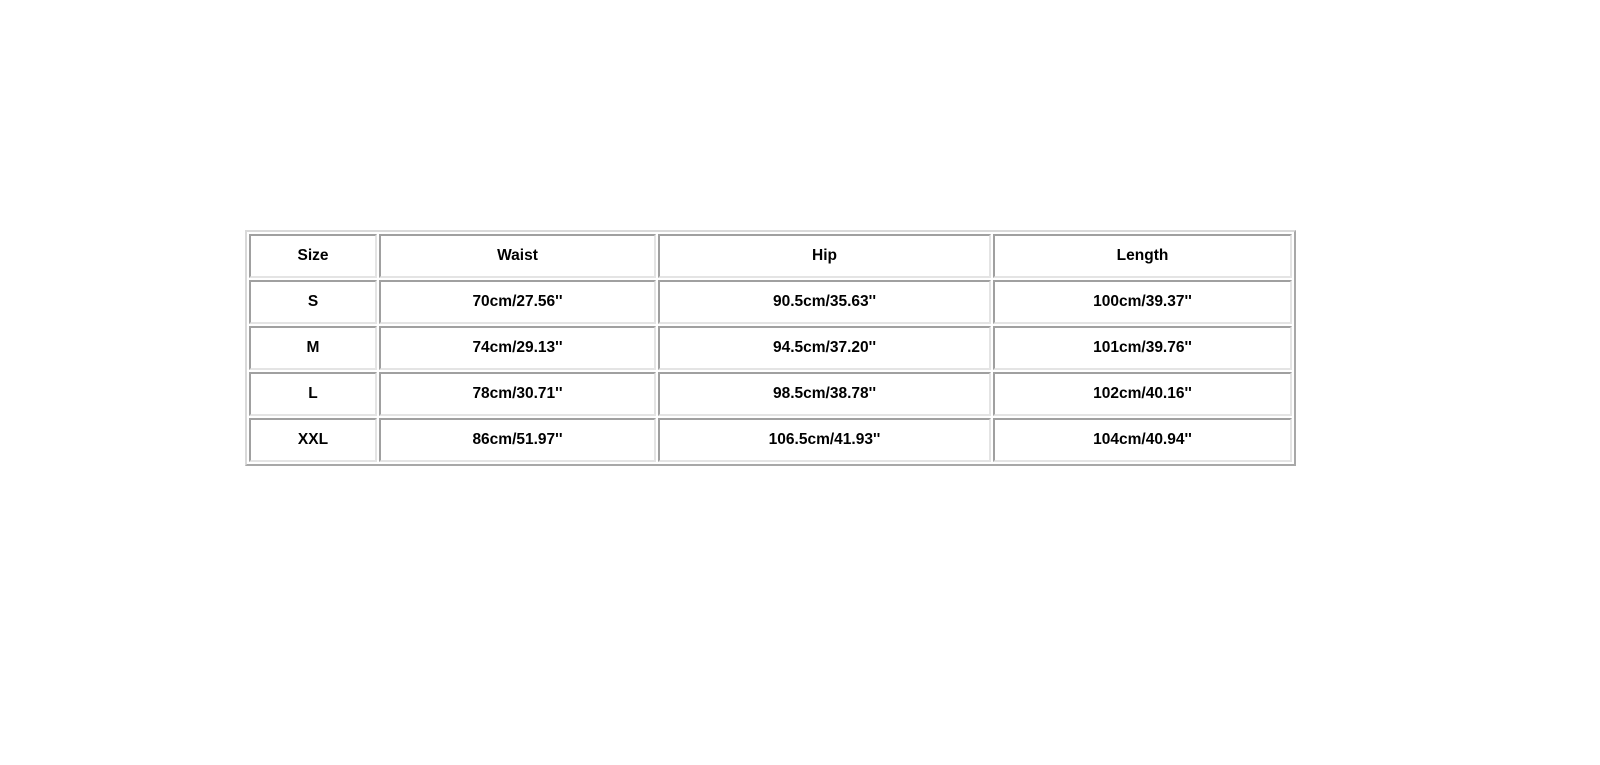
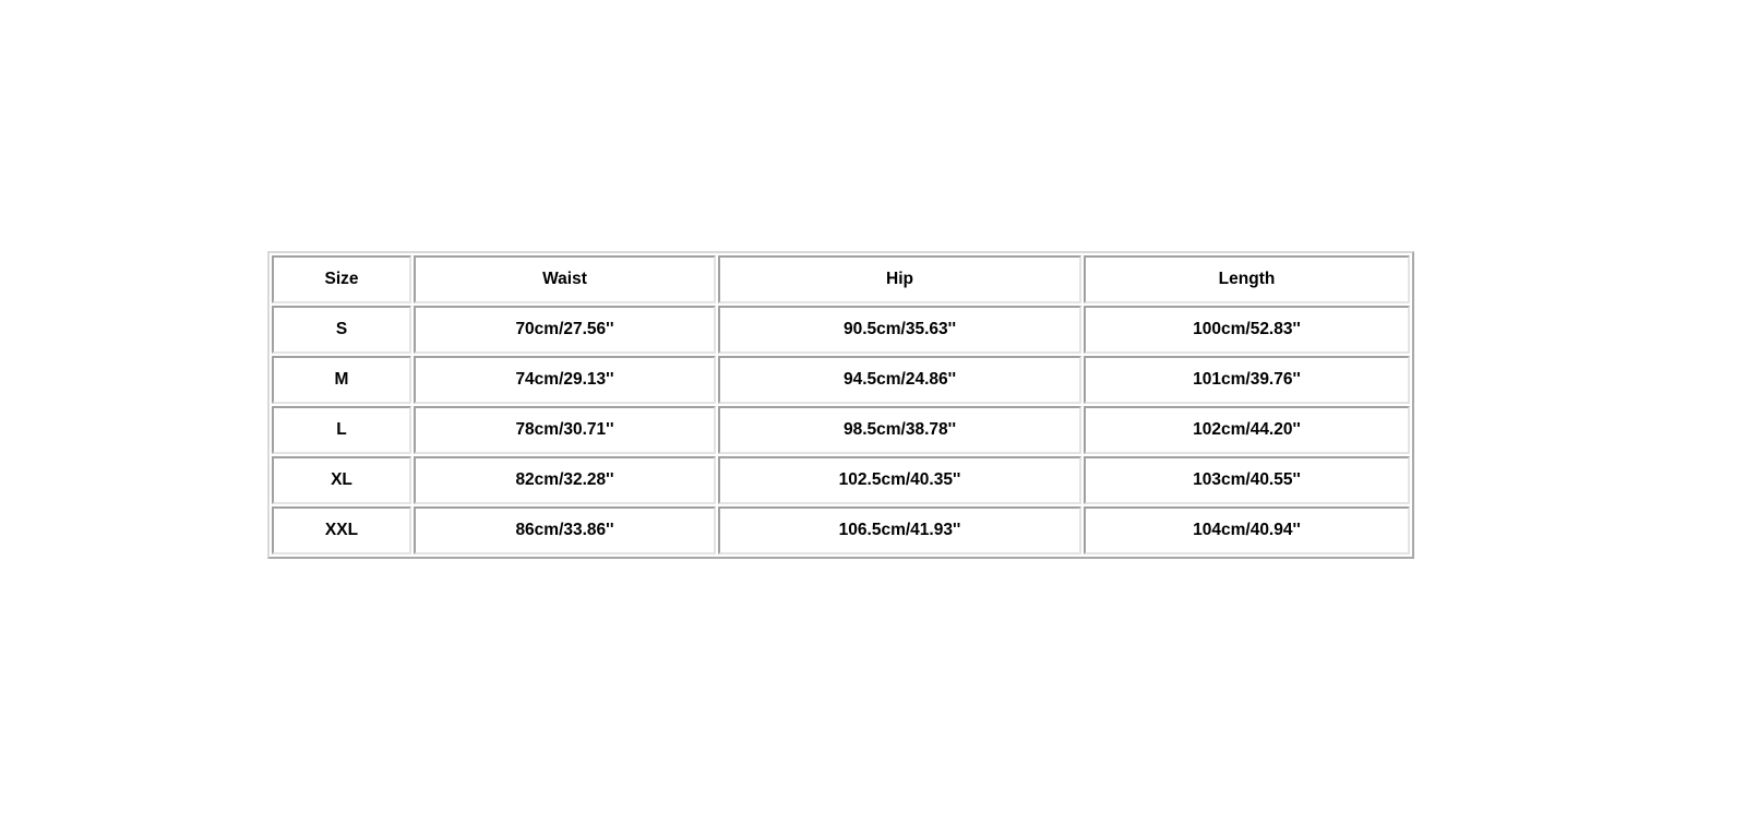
  Size	Waist	Hip	Length
- S	70cm/27.56''	90.5cm/35.63''	100cm/39.37''
+ S	70cm/27.56''	90.5cm/35.63''	100cm/52.83''
- M	74cm/29.13''	94.5cm/37.20''	101cm/39.76''
+ M	74cm/29.13''	94.5cm/24.86''	101cm/39.76''
- L	78cm/30.71''	98.5cm/38.78''	102cm/40.16''
+ L	78cm/30.71''	98.5cm/38.78''	102cm/44.20''
+ XL	82cm/32.28''	102.5cm/40.35''	103cm/40.55''
- XXL	86cm/51.97''	106.5cm/41.93''	104cm/40.94''
+ XXL	86cm/33.86''	106.5cm/41.93''	104cm/40.94''
